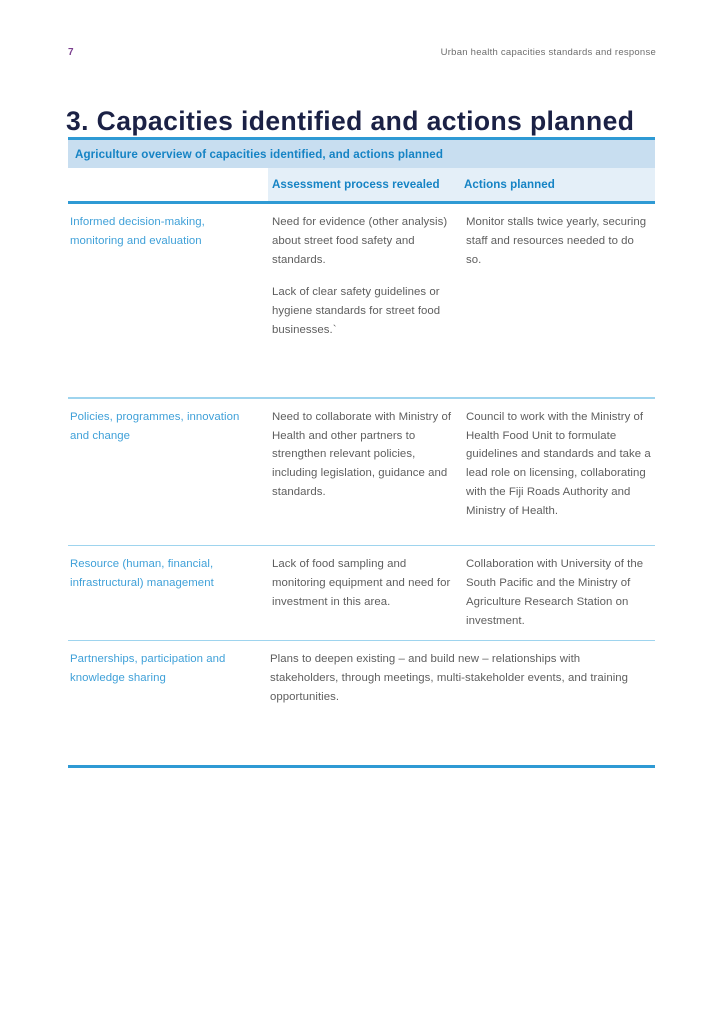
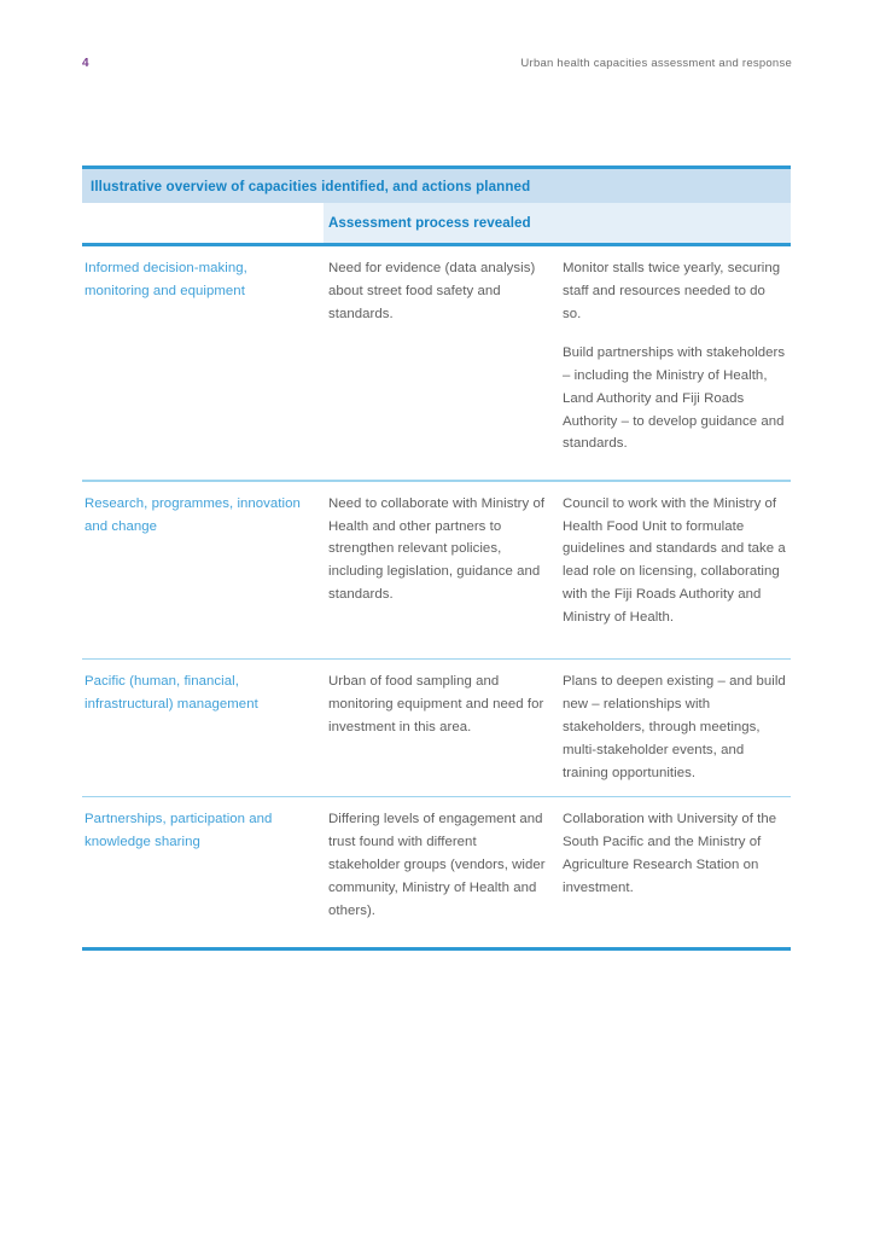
- 7
+ 4
- Urban health capacities standards and response
+ Urban health capacities assessment and response
- 3. Capacities identified and actions planned
- Agriculture overview of capacities identified, and actions planned
+ Illustrative overview of capacities identified, and actions planned
  Assessment process revealed
- Actions planned
- Informed decision-making, monitoring and evaluation
+ Informed decision-making, monitoring and equipment
- Need for evidence (other analysis) about street food safety and standards.
+ Need for evidence (data analysis) about street food safety and standards.
- Lack of clear safety guidelines or hygiene standards for street food businesses.`
  Monitor stalls twice yearly, securing staff and resources needed to do so.
+ Build partnerships with stakeholders – including the Ministry of Health, Land Authority and Fiji Roads Authority – to develop guidance and standards.
- Policies, programmes, innovation and change
+ Research, programmes, innovation and change
  Need to collaborate with Ministry of Health and other partners to strengthen relevant policies, including legislation, guidance and standards.
  Council to work with the Ministry of Health Food Unit to formulate guidelines and standards and take a lead role on licensing, collaborating with the Fiji Roads Authority and Ministry of Health.
- Resource (human, financial, infrastructural) management
+ Pacific (human, financial, infrastructural) management
- Lack of food sampling and monitoring equipment and need for investment in this area.
+ Urban of food sampling and monitoring equipment and need for investment in this area.
- Collaboration with University of the South Pacific and the Ministry of Agriculture Research Station on investment.
+ Plans to deepen existing – and build new – relationships with stakeholders, through meetings, multi-stakeholder events, and training opportunities.
  Partnerships, participation and knowledge sharing
+ Differing levels of engagement and trust found with different stakeholder groups (vendors, wider community, Ministry of Health and others).
- Plans to deepen existing – and build new – relationships with stakeholders, through meetings, multi-stakeholder events, and training opportunities.
+ Collaboration with University of the South Pacific and the Ministry of Agriculture Research Station on investment.
